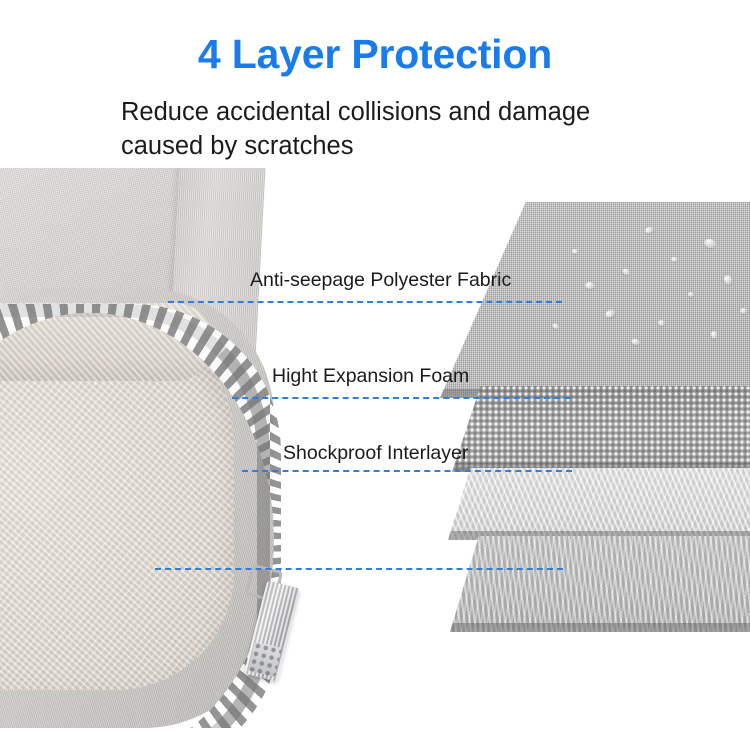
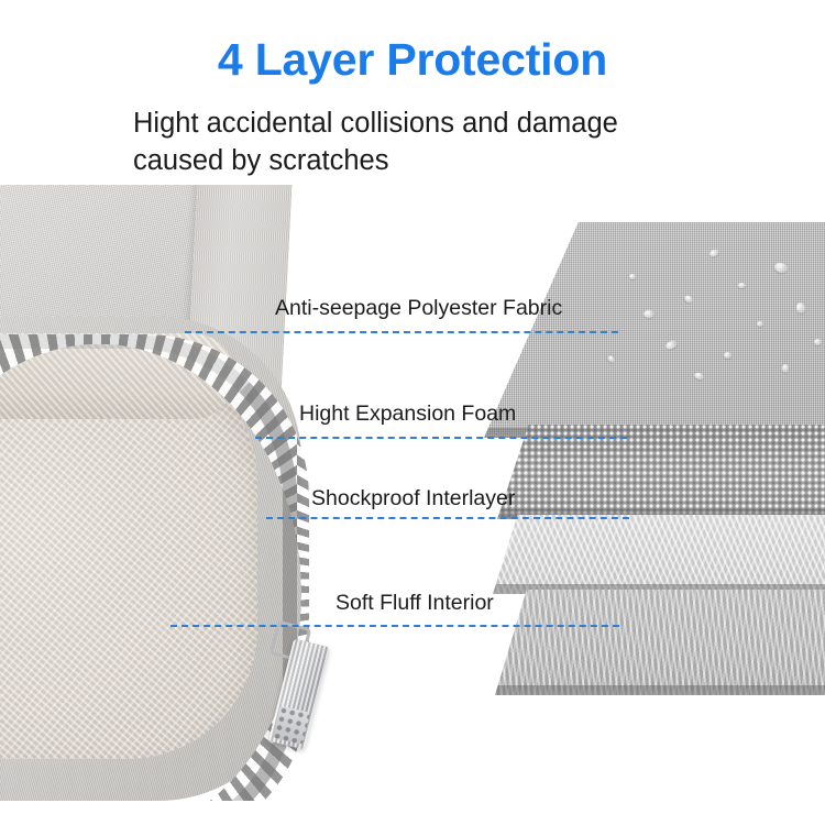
  4 Layer Protection
- Reduce accidental collisions and damage
+ Hight accidental collisions and damage
  caused by scratches
  Anti-seepage Polyester Fabric
  Hight Expansion Foam
  Shockproof Interlayer
+ Soft Fluff Interior
